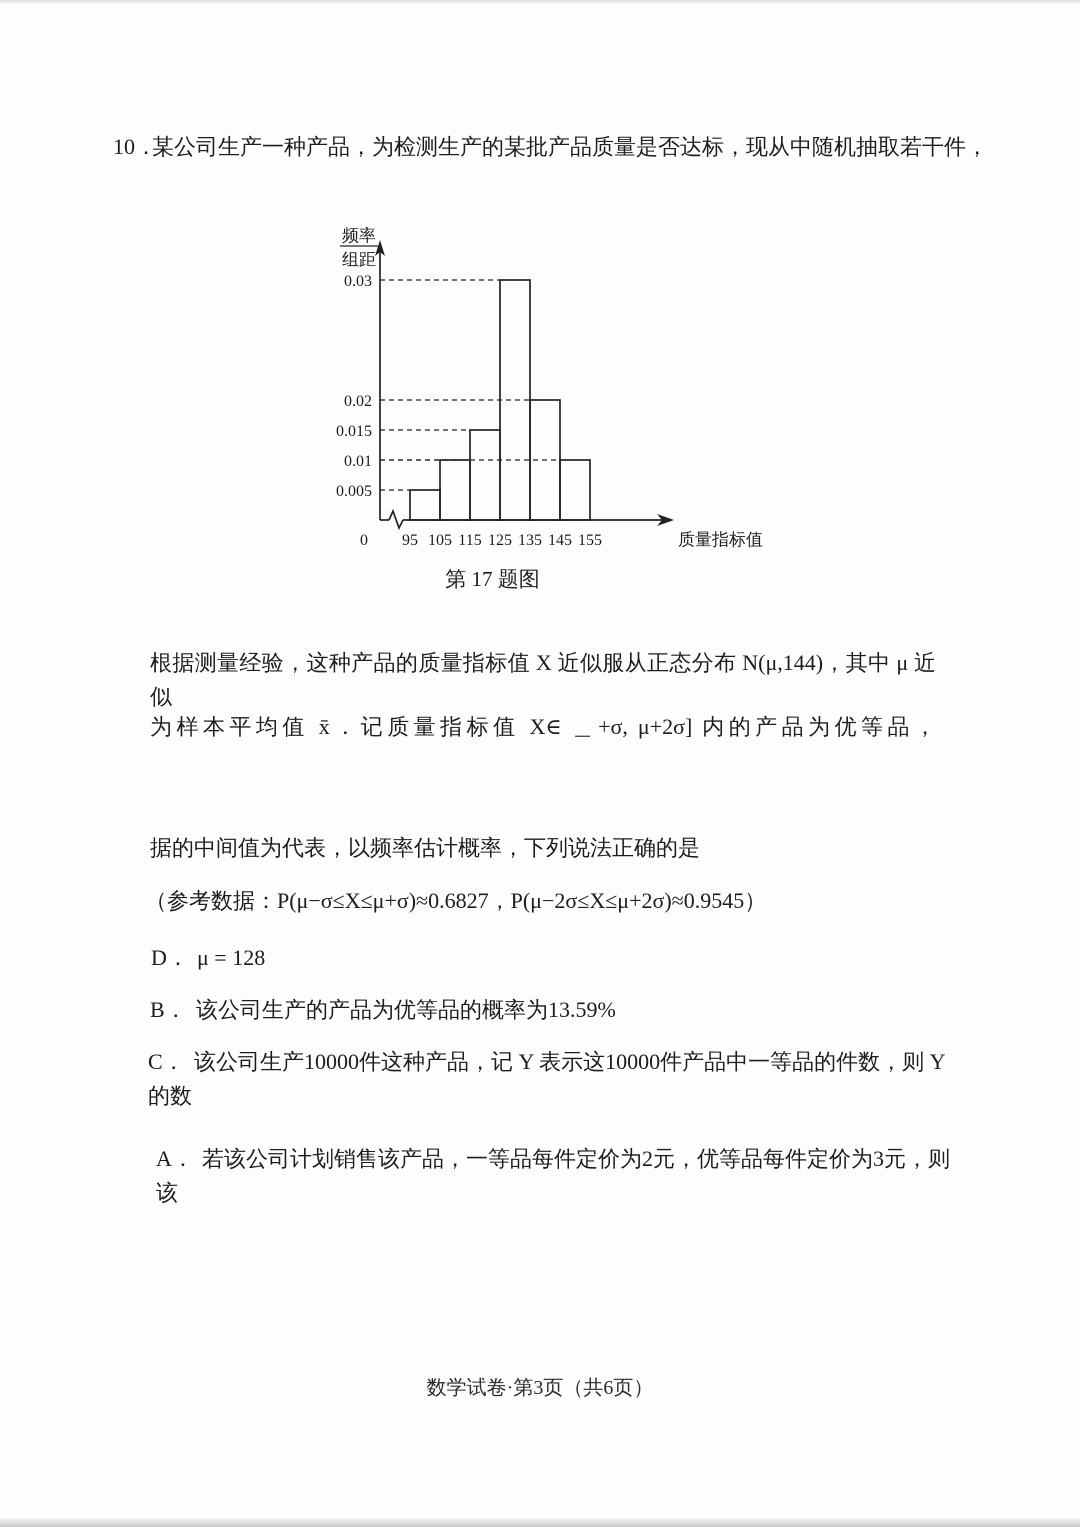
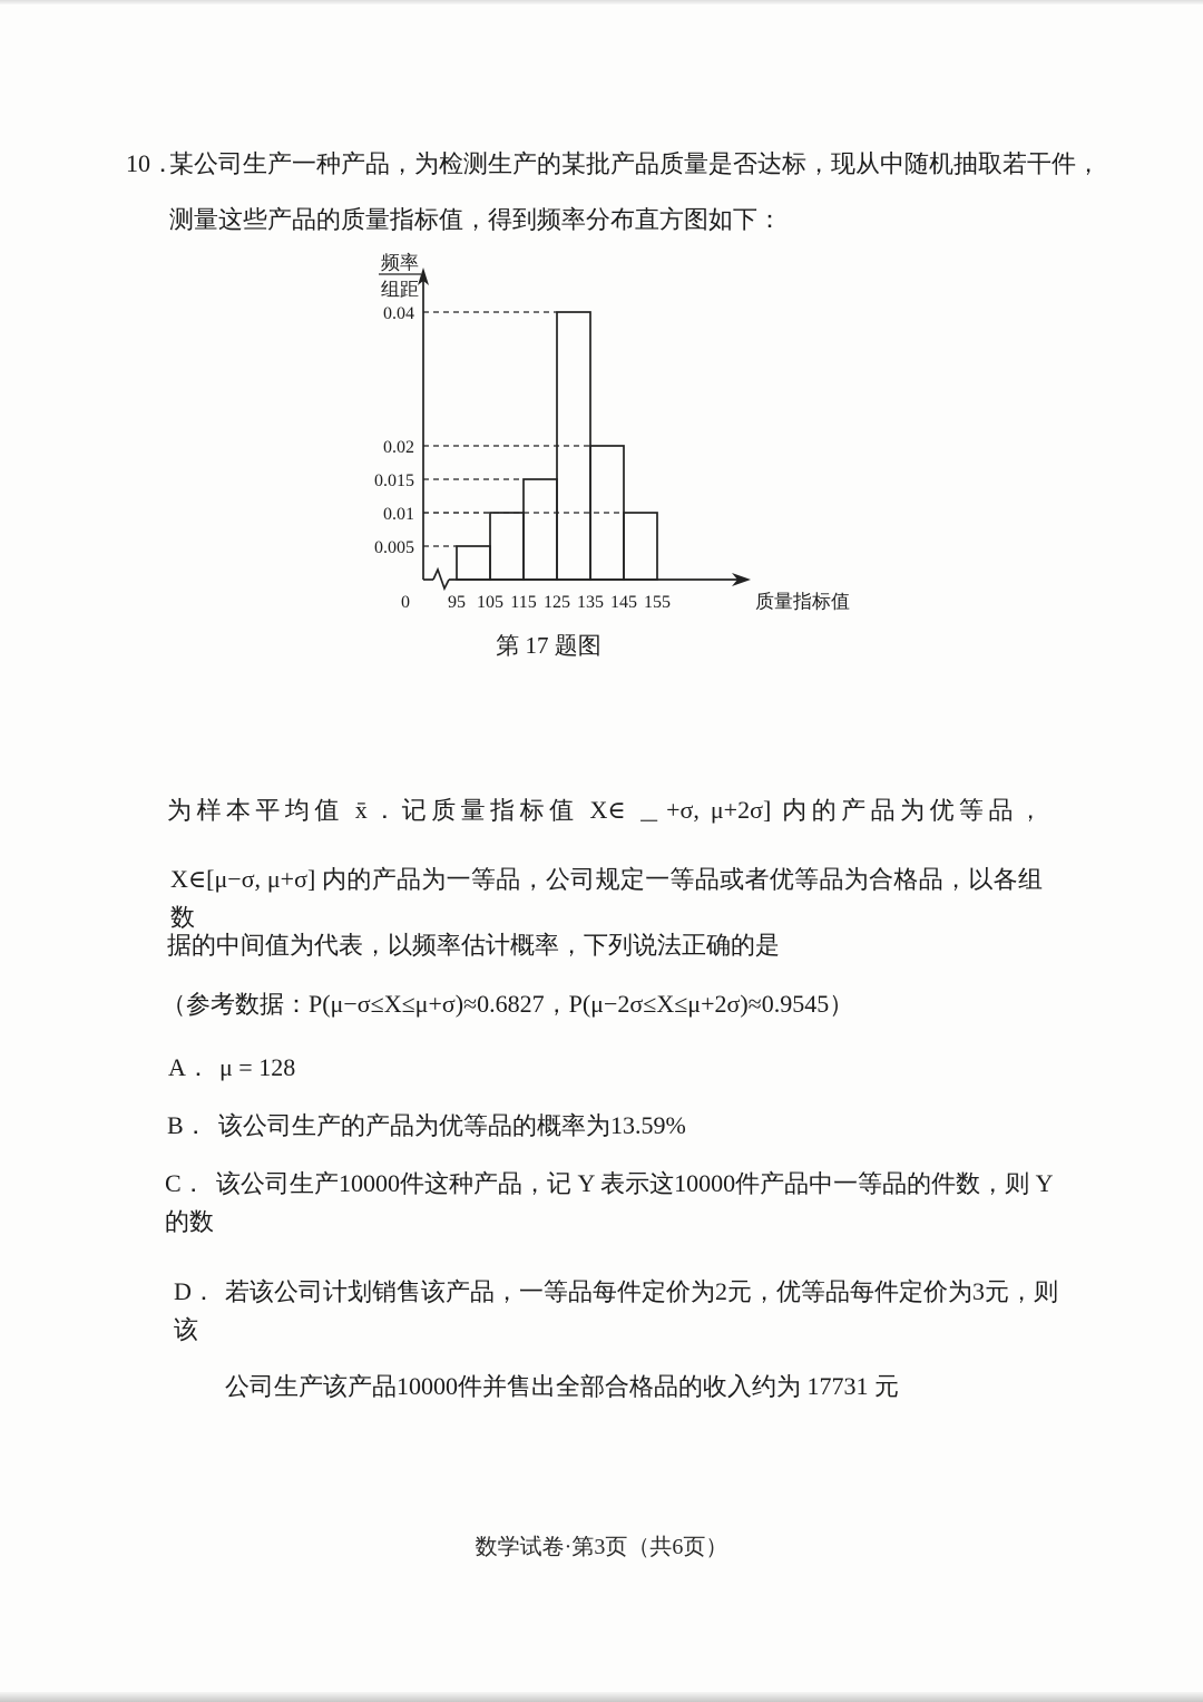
  10．某公司生产一种产品，为检测生产的某批产品质量是否达标，现从中随机抽取若干件，
+ 测量这些产品的质量指标值，得到频率分布直方图如下：
  频率
  组距
  0.005
  0.01
  0.015
  0.02
- 0.03
+ 0.04
  95
  105
  115
  125
  135
  145
  155
  0
  质量指标值
  第 17 题图
- 根据测量经验，这种产品的质量指标值 X 近似服从正态分布 N(μ,144)，其中 μ 近似
  为样本平均值 x̄．记质量指标值 X∈ ＿+σ, μ+2σ] 内的产品为优等品，
+ X∈[μ−σ, μ+σ] 内的产品为一等品，公司规定一等品或者优等品为合格品，以各组数
  据的中间值为代表，以频率估计概率，下列说法正确的是
  （参考数据：P(μ−σ≤X≤μ+σ)≈0.6827，P(μ−2σ≤X≤μ+2σ)≈0.9545）
- D． μ = 128
+ A． μ = 128
  B． 该公司生产的产品为优等品的概率为13.59%
  C． 该公司生产10000件这种产品，记 Y 表示这10000件产品中一等品的件数，则 Y 的数
- A． 若该公司计划销售该产品，一等品每件定价为2元，优等品每件定价为3元，则该
+ D． 若该公司计划销售该产品，一等品每件定价为2元，优等品每件定价为3元，则该
+ 公司生产该产品10000件并售出全部合格品的收入约为 17731 元
  数学试卷·第3页（共6页）
